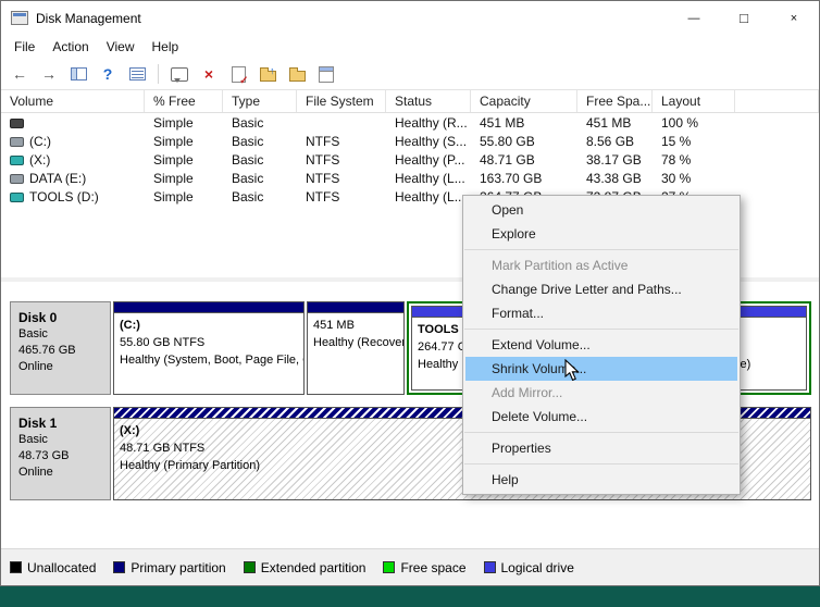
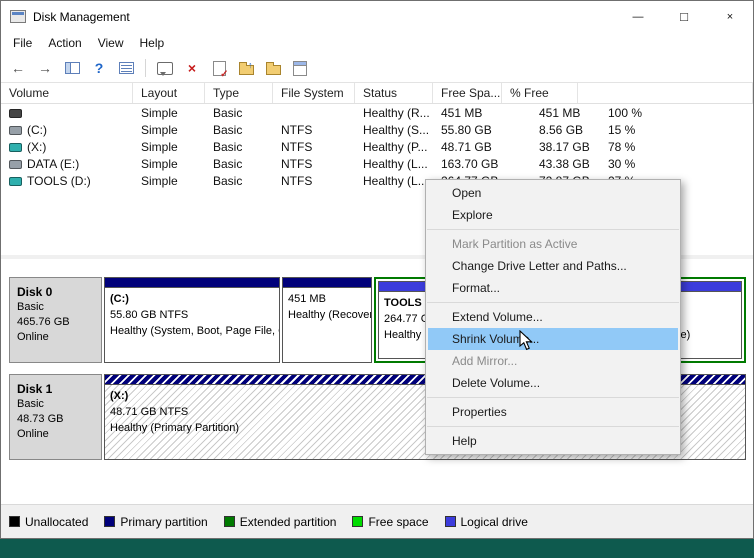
  Disk Management
  —
  □
  ×
  File
  Action
  View
  Help
  ←
  →
  ?
  ×
  Volume
- % Free
+ Layout
  Type
  File System
  Status
- Capacity
  Free Spa...
- Layout
+ % Free
  Simple
  Basic
  Healthy (R...
  451 MB
  451 MB
  100 %
  (C:)
  Simple
  Basic
  NTFS
  Healthy (S...
  55.80 GB
  8.56 GB
  15 %
  (X:)
  Simple
  Basic
  NTFS
  Healthy (P...
  48.71 GB
  38.17 GB
  78 %
  DATA (E:)
  Simple
  Basic
  NTFS
  Healthy (L...
  163.70 GB
  43.38 GB
  30 %
  TOOLS (D:)
  Simple
  Basic
  NTFS
  Healthy (L..
  Disk 0
  Basic
  465.76 GB
  Online
  (C:)
  55.80 GB NTFS
  451 MB
  Disk 1
  Basic
  48.73 GB
  Online
  (X:)
  48.71 GB NTFS
  Healthy (Primary Partition)
  Unallocated
  Primary partition
  Extended partition
  Free space
  Logical drive
  Open
  Explore
  Mark Partition as Active
  Change Drive Letter and Paths...
  Format...
  Extend Volume...
  Shrink Volum...
  Add Mirror...
  Delete Volume...
  Properties
  Help
